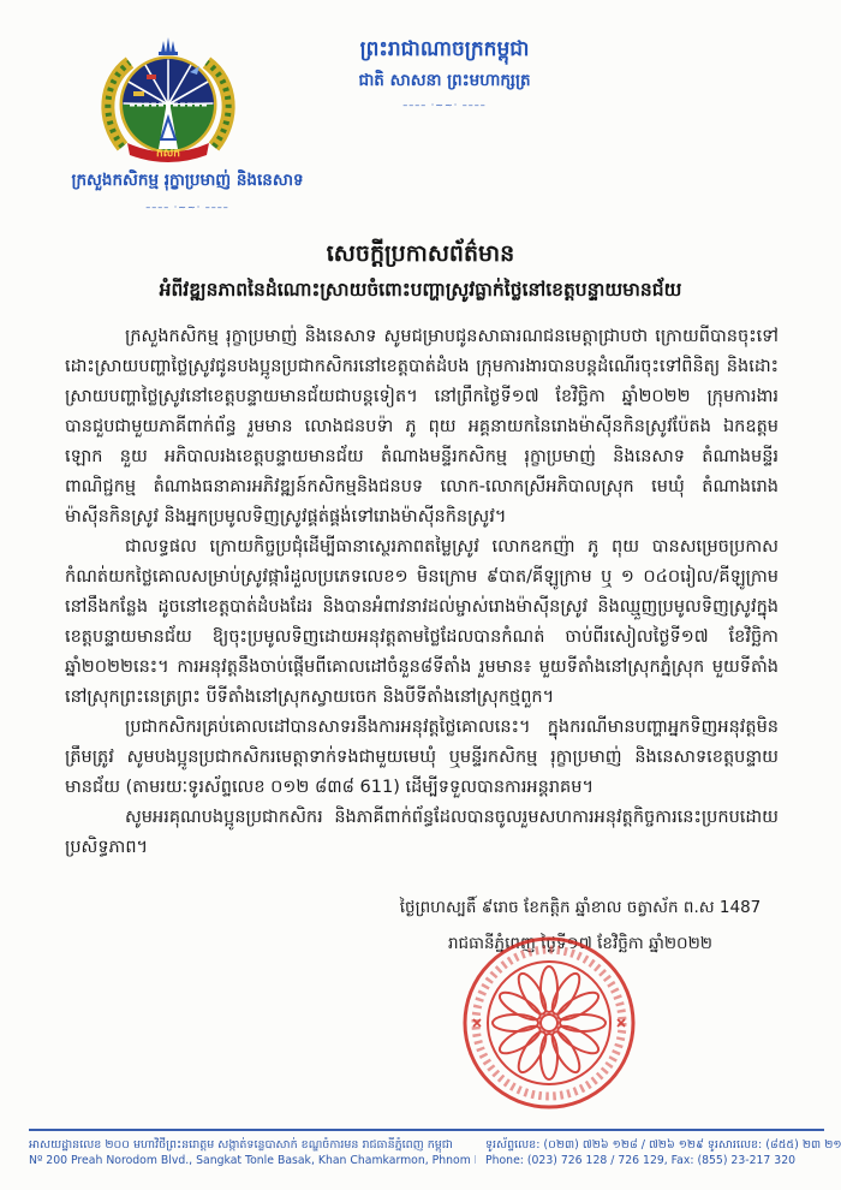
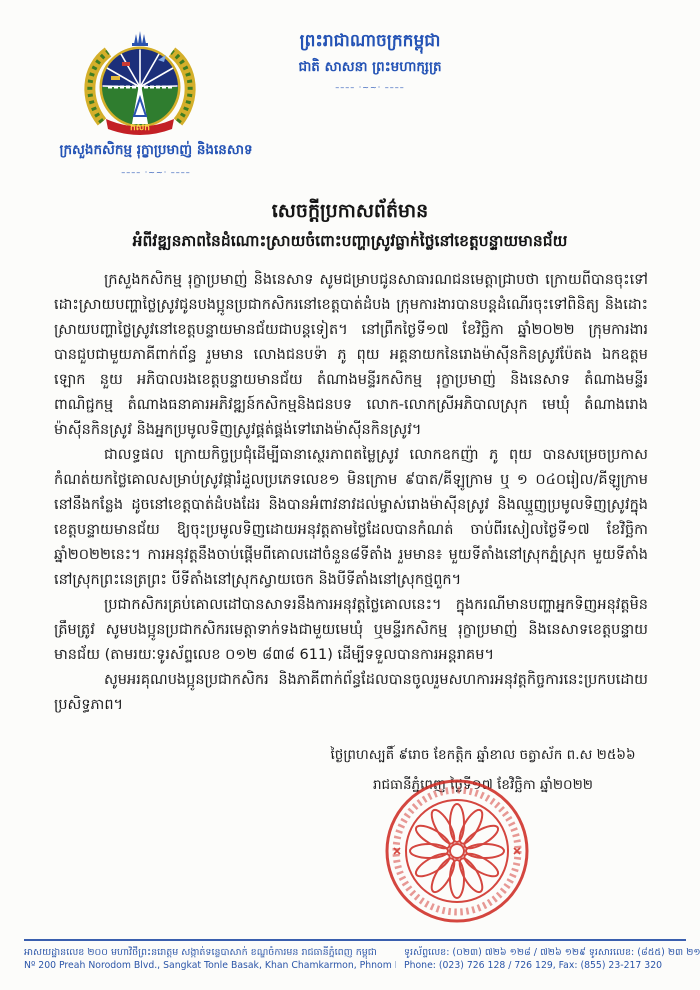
  កសក
  ក្រសួងកសិកម្ម រុក្ខាប្រមាញ់ និងនេសាទ
  –––– ·~~· ––––
  ព្រះរាជាណាចក្រកម្ពុជា
  ជាតិ សាសនា ព្រះមហាក្សត្រ
  –––– ·~~· ––––
  សេចក្តីប្រកាសព័ត៌មាន
  អំពីវឌ្ឍនភាពនៃដំណោះស្រាយចំពោះបញ្ហាស្រូវធ្លាក់ថ្លៃនៅខេត្តបន្ទាយមានជ័យ
  ក្រសួងកសិកម្ម រុក្ខាប្រមាញ់ និងនេសាទ សូមជម្រាបជូនសាធារណជនមេត្តាជ្រាបថា ក្រោយពីបានចុះទៅដោះស្រាយបញ្ហាថ្លៃស្រូវជូនបងប្អូនប្រជាកសិករនៅខេត្តបាត់ដំបង ក្រុមការងារបានបន្តដំណើរចុះទៅពិនិត្យ និងដោះស្រាយបញ្ហាថ្លៃស្រូវនៅខេត្តបន្ទាយមានជ័យជាបន្តទៀត។ នៅព្រឹកថ្ងៃទី១៧ ខែវិច្ឆិកា ឆ្នាំ២០២២ ក្រុមការងារបានជួបជាមួយភាគីពាក់ព័ន្ធ រួមមាន លោងជនបទ៉ា ភូ ពុយ អគ្គនាយកនៃរោងម៉ាស៊ីនកិនស្រូវប៉ែតង ឯកឧត្តម ឡោក នួយ អភិបាលរងខេត្តបន្ទាយមានជ័យ តំណាងមន្ទីរកសិកម្ម រុក្ខាប្រមាញ់ និងនេសាទ តំណាងមន្ទីរពាណិជ្ជកម្ម តំណាងធនាគារអភិវឌ្ឍន៍កសិកម្មនិងជនបទ លោក-លោកស្រីអភិបាលស្រុក មេឃុំ តំណាងរោងម៉ាស៊ីនកិនស្រូវ និងអ្នកប្រមូលទិញស្រូវផ្គត់ផ្គង់ទៅរោងម៉ាស៊ីនកិនស្រូវ។
  ជាលទ្ធផល ក្រោយកិច្ចប្រជុំដើម្បីធានាស្ថេរភាពតម្លៃស្រូវ លោកឧកញ៉ា ភូ ពុយ បានសម្រេចប្រកាសកំណត់យកថ្លៃគោលសម្រាប់ស្រូវផ្ការំដួលប្រភេទលេខ១ មិនក្រោម ៩បាត/គីឡូក្រាម ឬ ១ ០៤០រៀល/គីឡូក្រាម នៅនឹងកន្លែង ដូចនៅខេត្តបាត់ដំបងដែរ និងបានអំពាវនាវដល់ម្ចាស់រោងម៉ាស៊ីនស្រូវ និងឈ្មួញប្រមូលទិញស្រូវក្នុងខេត្តបន្ទាយមានជ័យ ឱ្យចុះប្រមូលទិញដោយអនុវត្តតាមថ្លៃដែលបានកំណត់ ចាប់ពីរសៀលថ្ងៃទី១៧ ខែវិច្ឆិកា ឆ្នាំ២០២២នេះ។ ការអនុវត្តនឹងចាប់ផ្ដើមពីគោលដៅចំនួន៨ទីតាំង រួមមាន៖ មួយទីតាំងនៅស្រុកភ្នំស្រុក មួយទីតាំងនៅស្រុកព្រះនេត្រព្រះ បីទីតាំងនៅស្រុកស្វាយចេក និងបីទីតាំងនៅស្រុកថ្មពួក។
  ប្រជាកសិករគ្រប់គោលដៅបានសាទរនឹងការអនុវត្តថ្លៃគោលនេះ។ ក្នុងករណីមានបញ្ហាអ្នកទិញអនុវត្តមិនត្រឹមត្រូវ សូមបងប្អូនប្រជាកសិករមេត្តាទាក់ទងជាមួយមេឃុំ ឬមន្ទីរកសិកម្ម រុក្ខាប្រមាញ់ និងនេសាទខេត្តបន្ទាយមានជ័យ (តាមរយៈទូរស័ព្ទលេខ ០១២ ៨៣៨ 611) ដើម្បីទទួលបានការអន្តរាគម។
  សូមអរគុណបងប្អូនប្រជាកសិករ និងភាគីពាក់ព័ន្ធដែលបានចូលរួមសហការអនុវត្តកិច្ចការនេះប្រកបដោយប្រសិទ្ធភាព។
- ថ្ងៃព្រហស្បតិ៍ ៩រោច ខែកត្តិក ឆ្នាំខាល ចត្វាស័ក ព.ស 1487
+ ថ្ងៃព្រហស្បតិ៍ ៩រោច ខែកត្តិក ឆ្នាំខាល ចត្វាស័ក ព.ស ២៥៦៦
  រាជធានីភ្នំពេញ ថ្ងៃទី១៧ ខែវិច្ឆិកា ឆ្នាំ២០២២
  អាសយដ្ឋានលេខ ២០០ មហាវិថីព្រះនរោត្តម សង្កាត់ទន្លេបាសាក់ ខណ្ឌចំការមន រាជធានីភ្នំពេញ កម្ពុជា
  Nº 200 Preah Norodom Blvd., Sangkat Tonle Basak, Khan Chamkarmon, Phnom
  ទូរស័ព្ទលេខ: (០២៣) ៧២៦ ១២៨ / ៧២៦ ១២៩ ទូរសារលេខ: (៨៥៥) ២៣ ២១
  Phone: (023) 726 128 / 726 129, Fax: (855) 23-217 320
